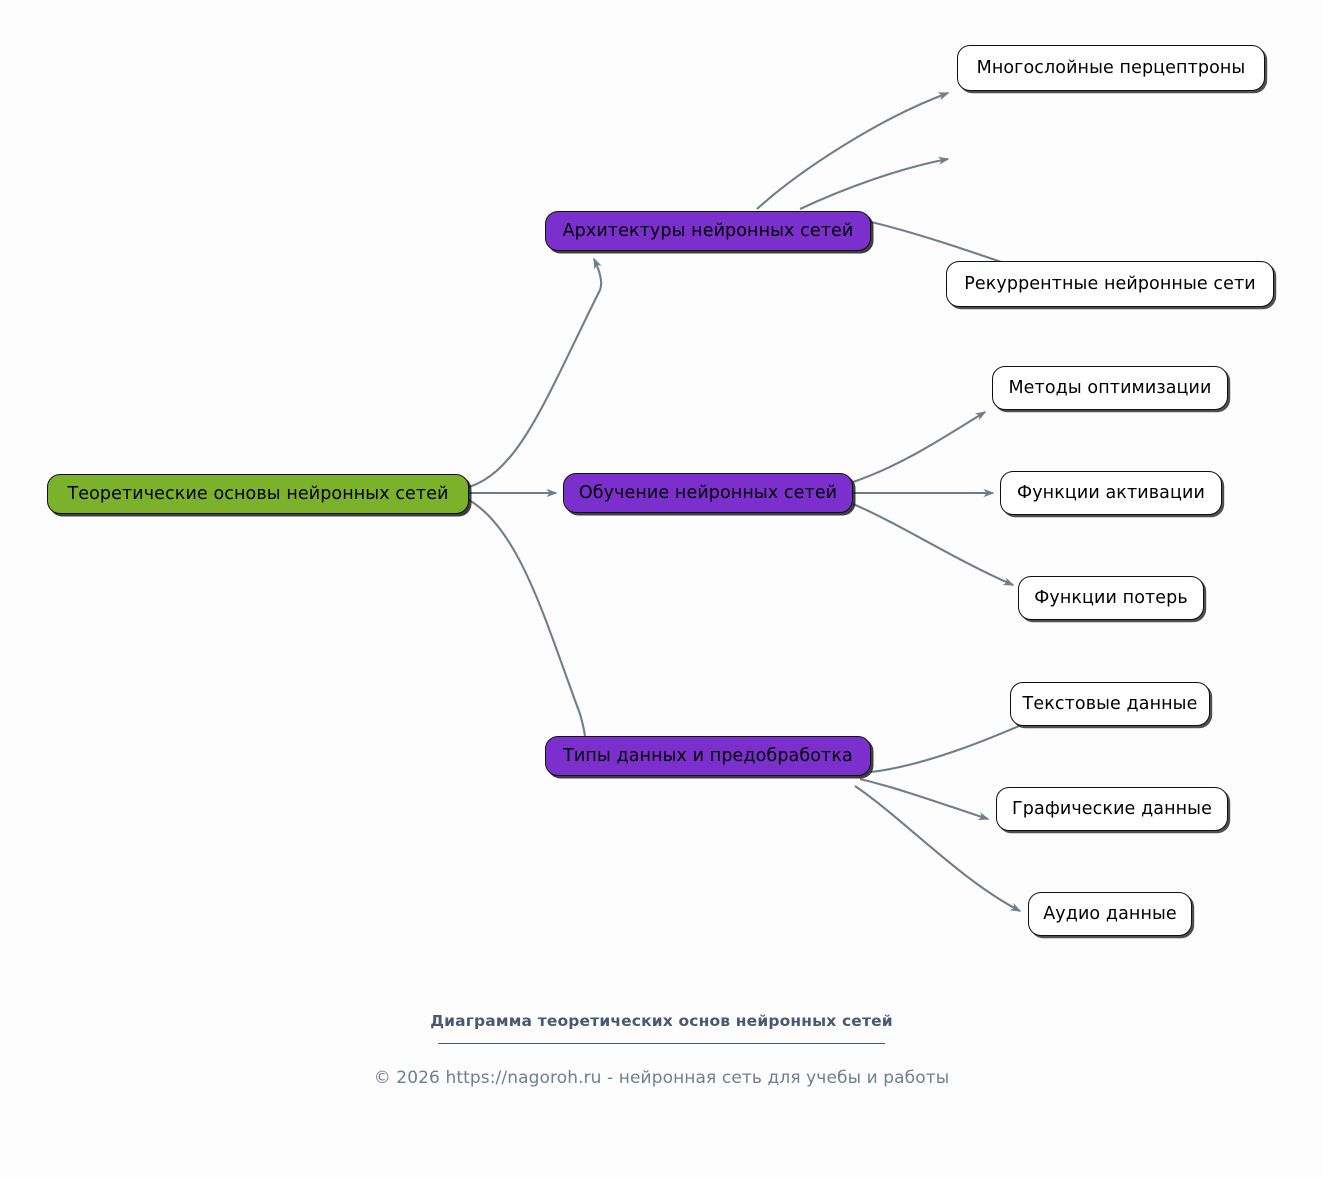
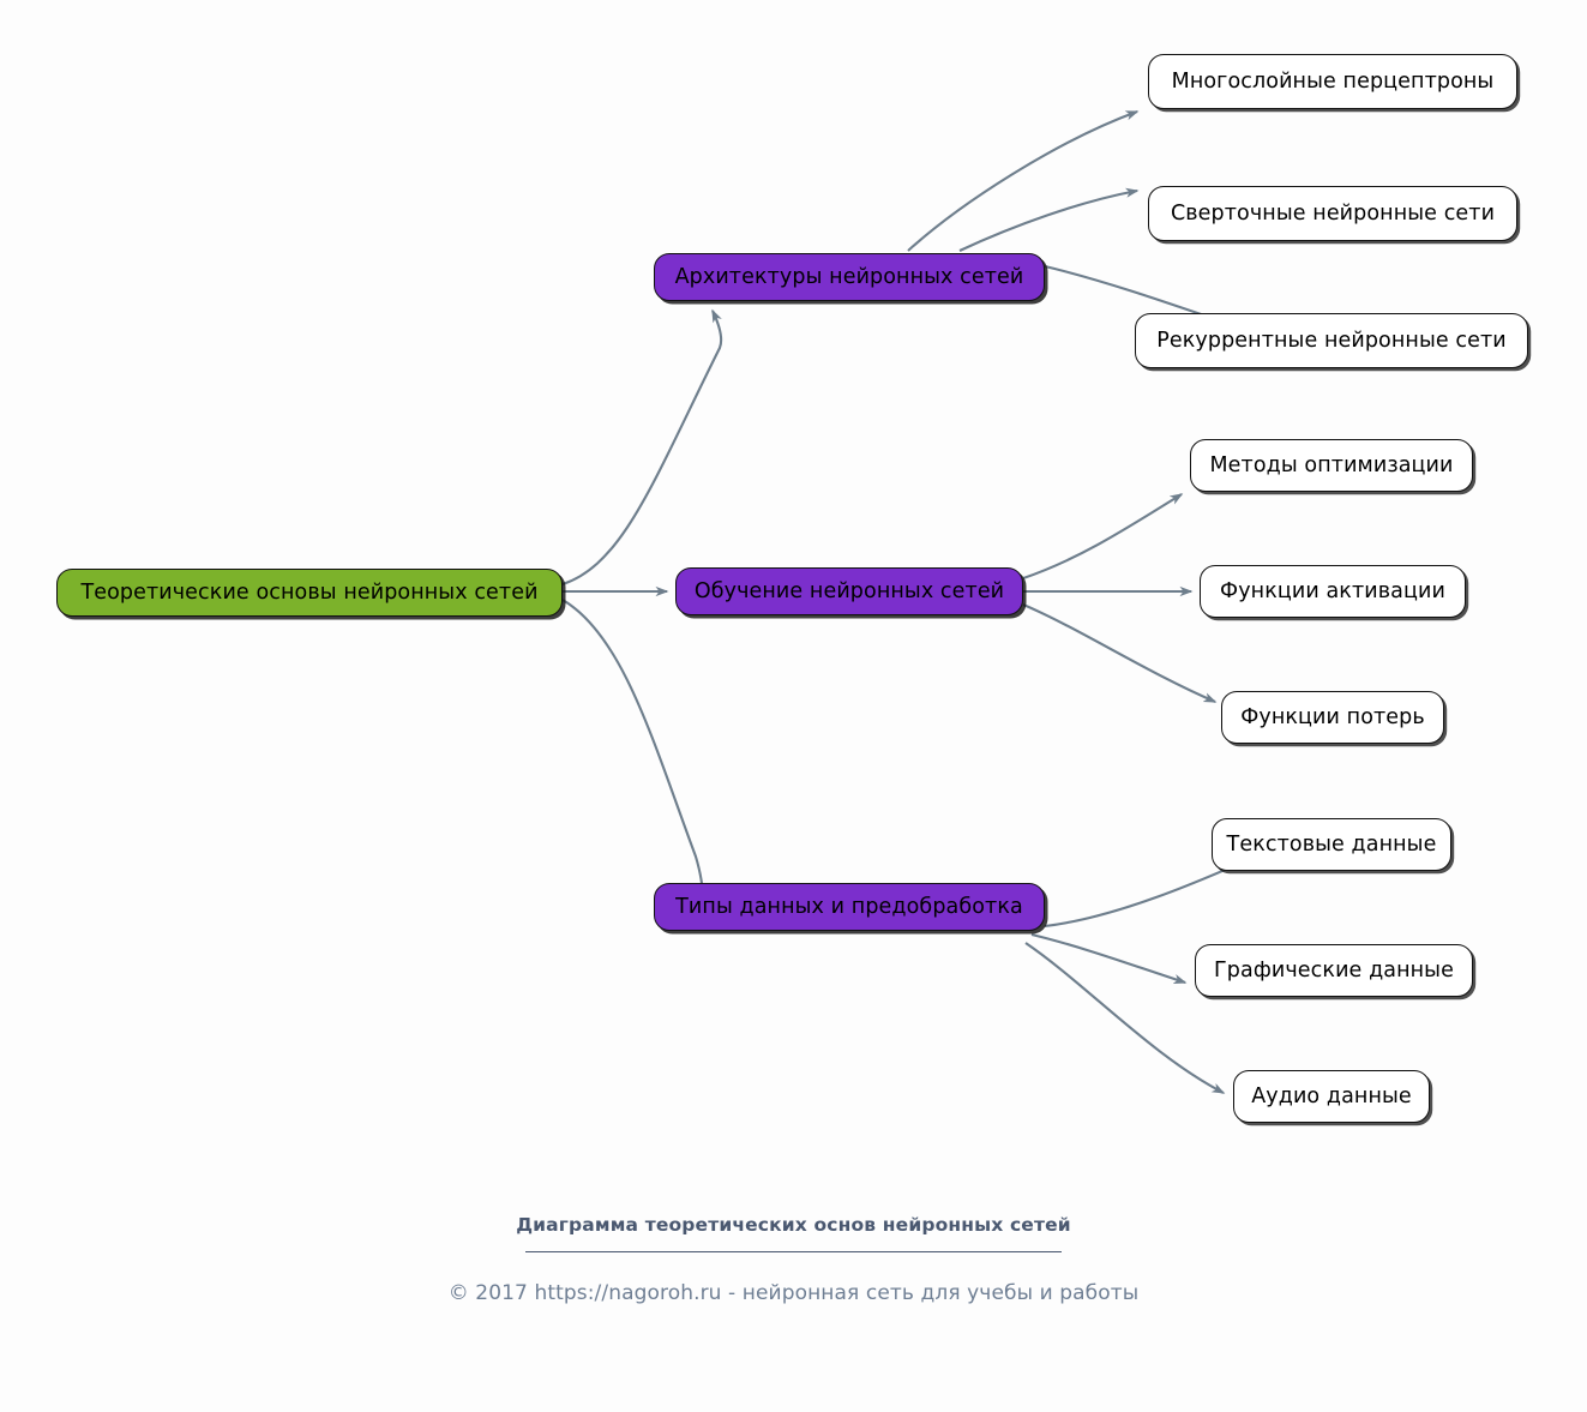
  Теоретические основы нейронных сетей
  Архитектуры нейронных сетей
  Многослойные перцептроны
+ Сверточные нейронные сети
  Рекуррентные нейронные сети
  Обучение нейронных сетей
  Методы оптимизации
  Функции активации
  Функции потерь
  Типы данных и предобработка
  Текстовые данные
  Графические данные
  Аудио данные
  Диаграмма теоретических основ нейронных сетей
- © 2026 https://nagoroh.ru - нейронная сеть для учебы и работы
+ © 2017 https://nagoroh.ru - нейронная сеть для учебы и работы
